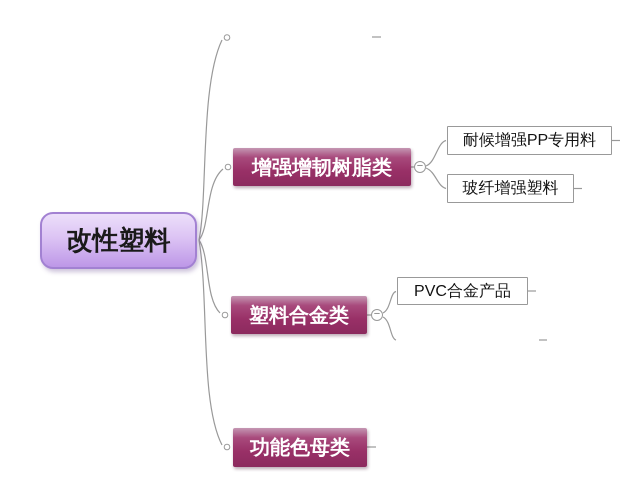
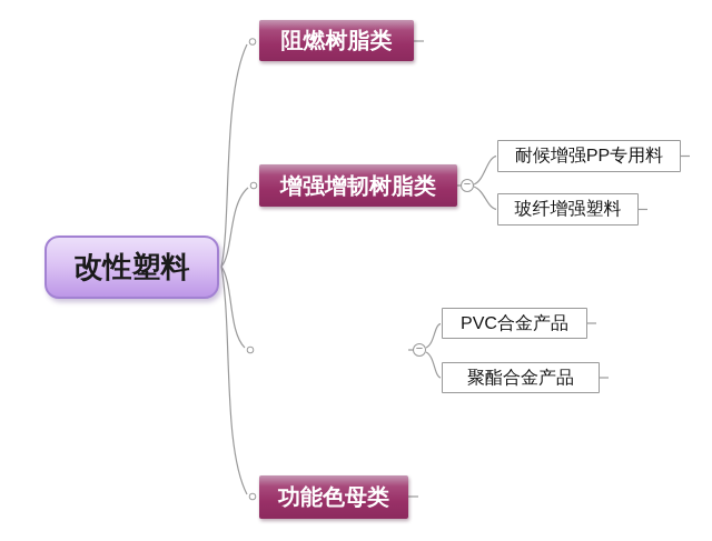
  改性塑料
+ 阻燃树脂类
  增强增韧树脂类
- 塑料合金类
  功能色母类
  −
  −
  耐候增强PP专用料
  玻纤增强塑料
  PVC合金产品
+ 聚酯合金产品
